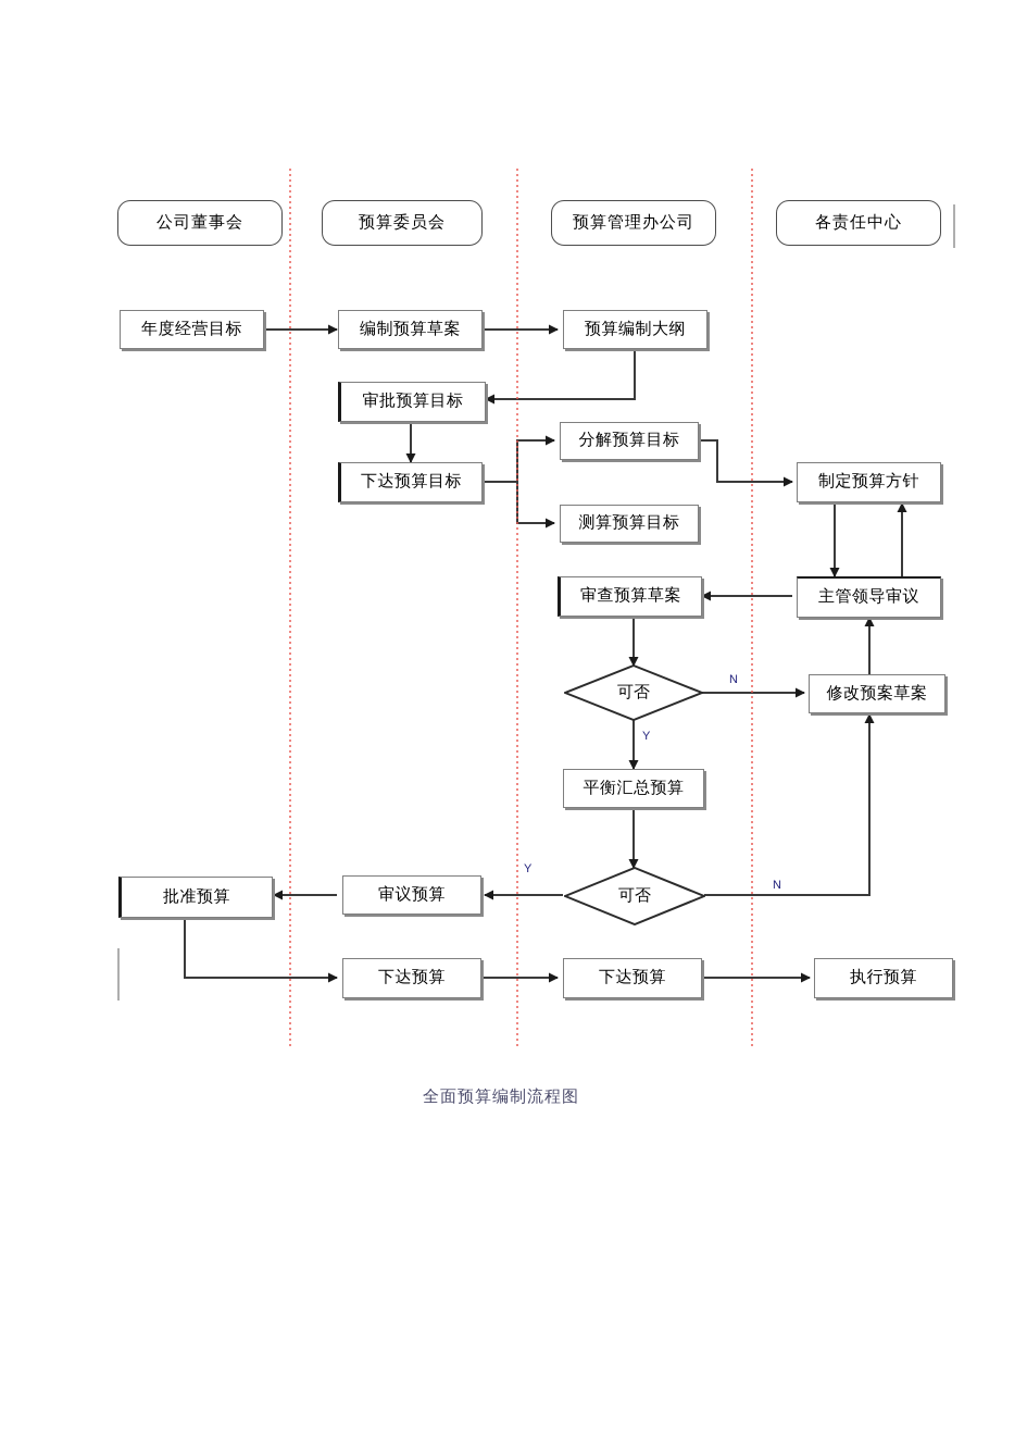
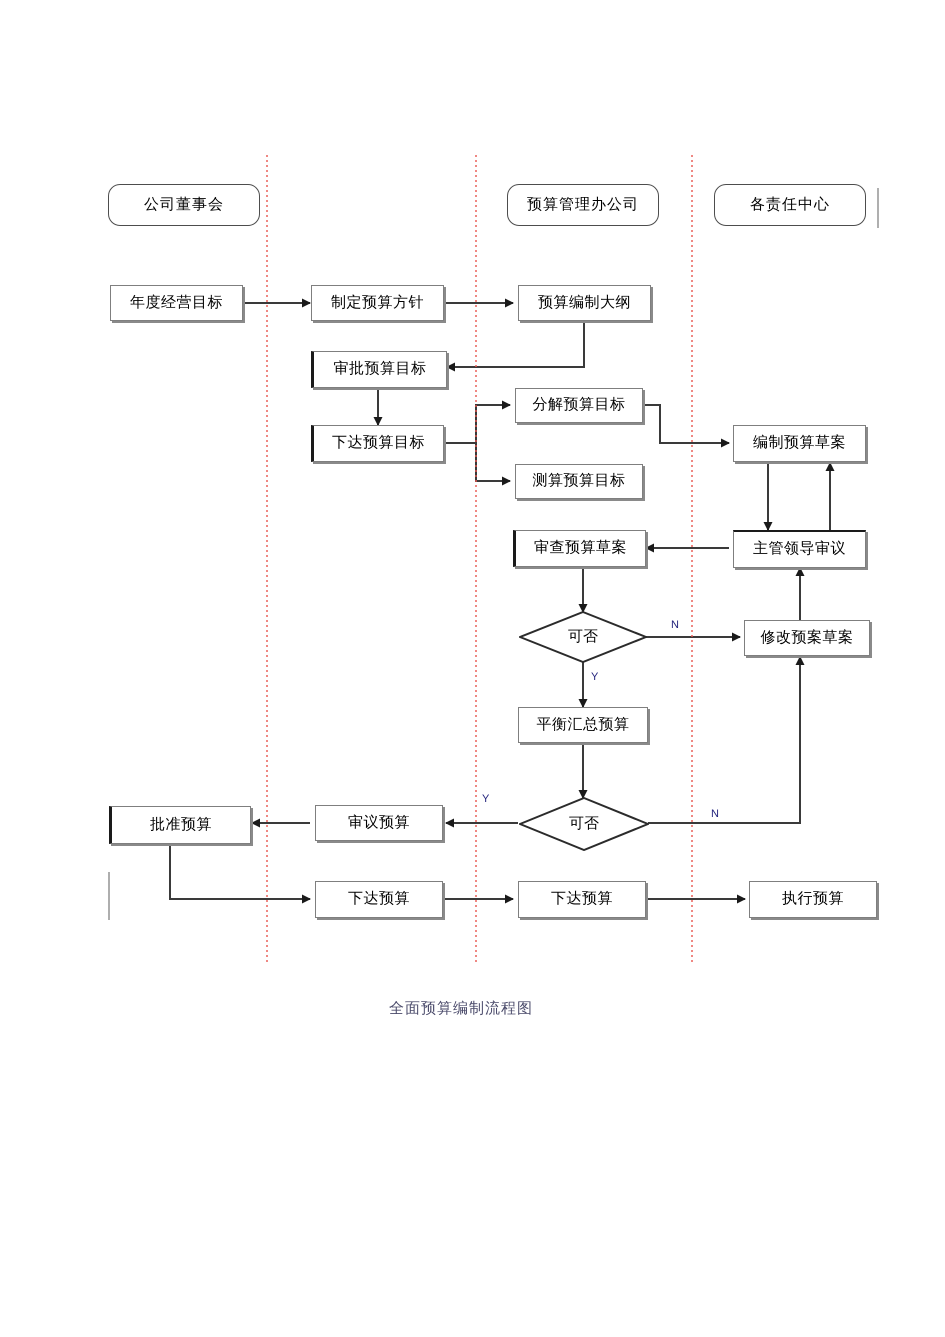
  公司董事会
- 预算委员会
  预算管理办公司
  各责任中心
  年度经营目标
- 编制预算草案
+ 制定预算方针
  预算编制大纲
  审批预算目标
  下达预算目标
  分解预算目标
  测算预算目标
- 制定预算方针
+ 编制预算草案
  主管领导审议
  审查预算草案
  修改预案草案
  平衡汇总预算
  审议预算
  批准预算
  下达预算
  下达预算
  执行预算
  可否
  可否
  N
  Y
  Y
  N
  全面预算编制流程图
